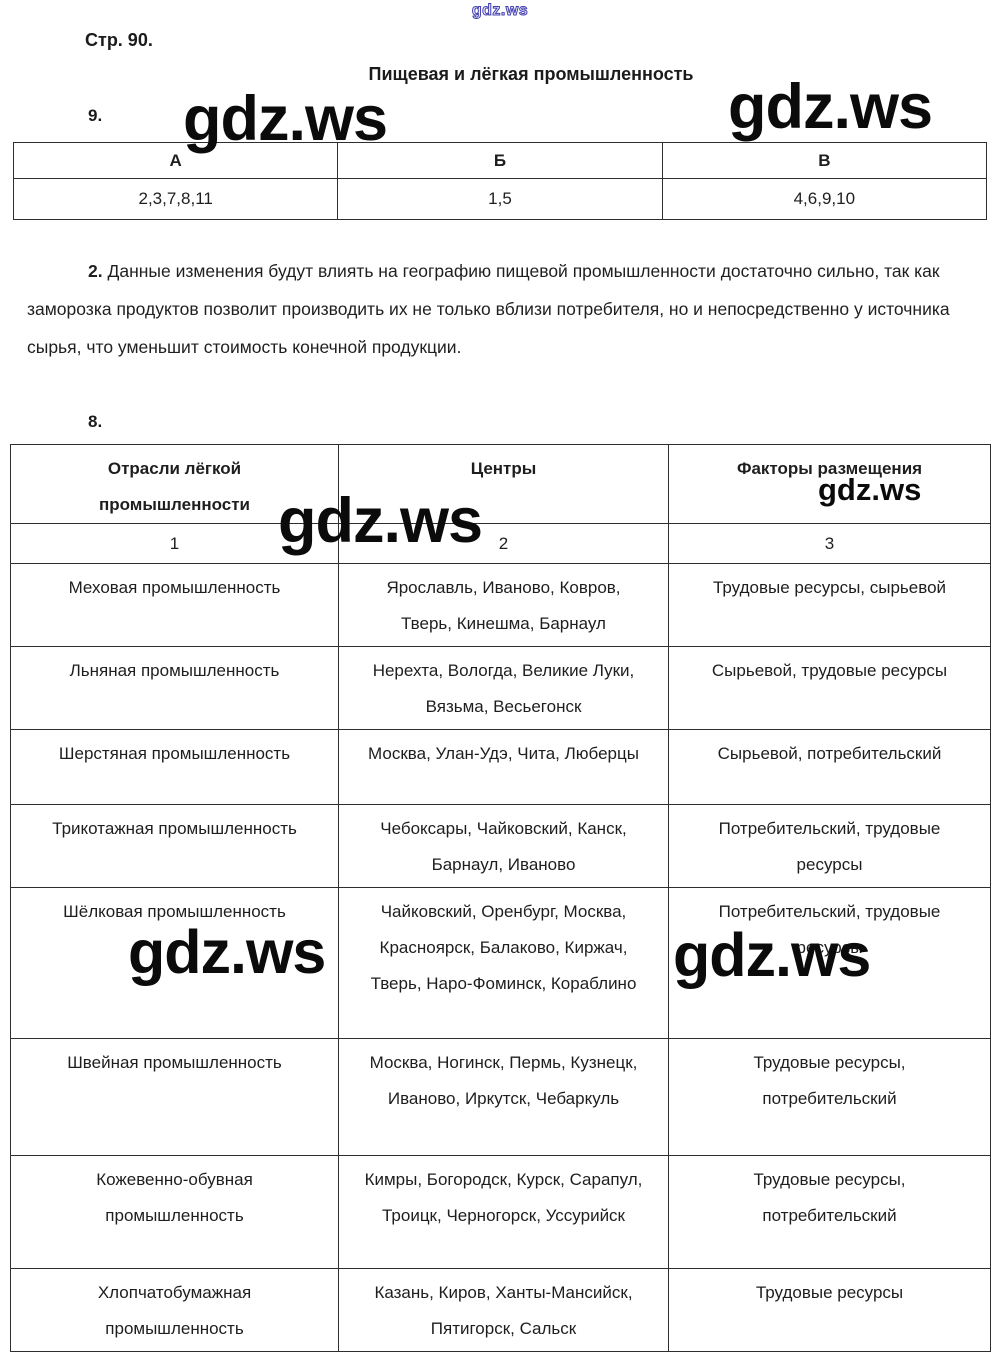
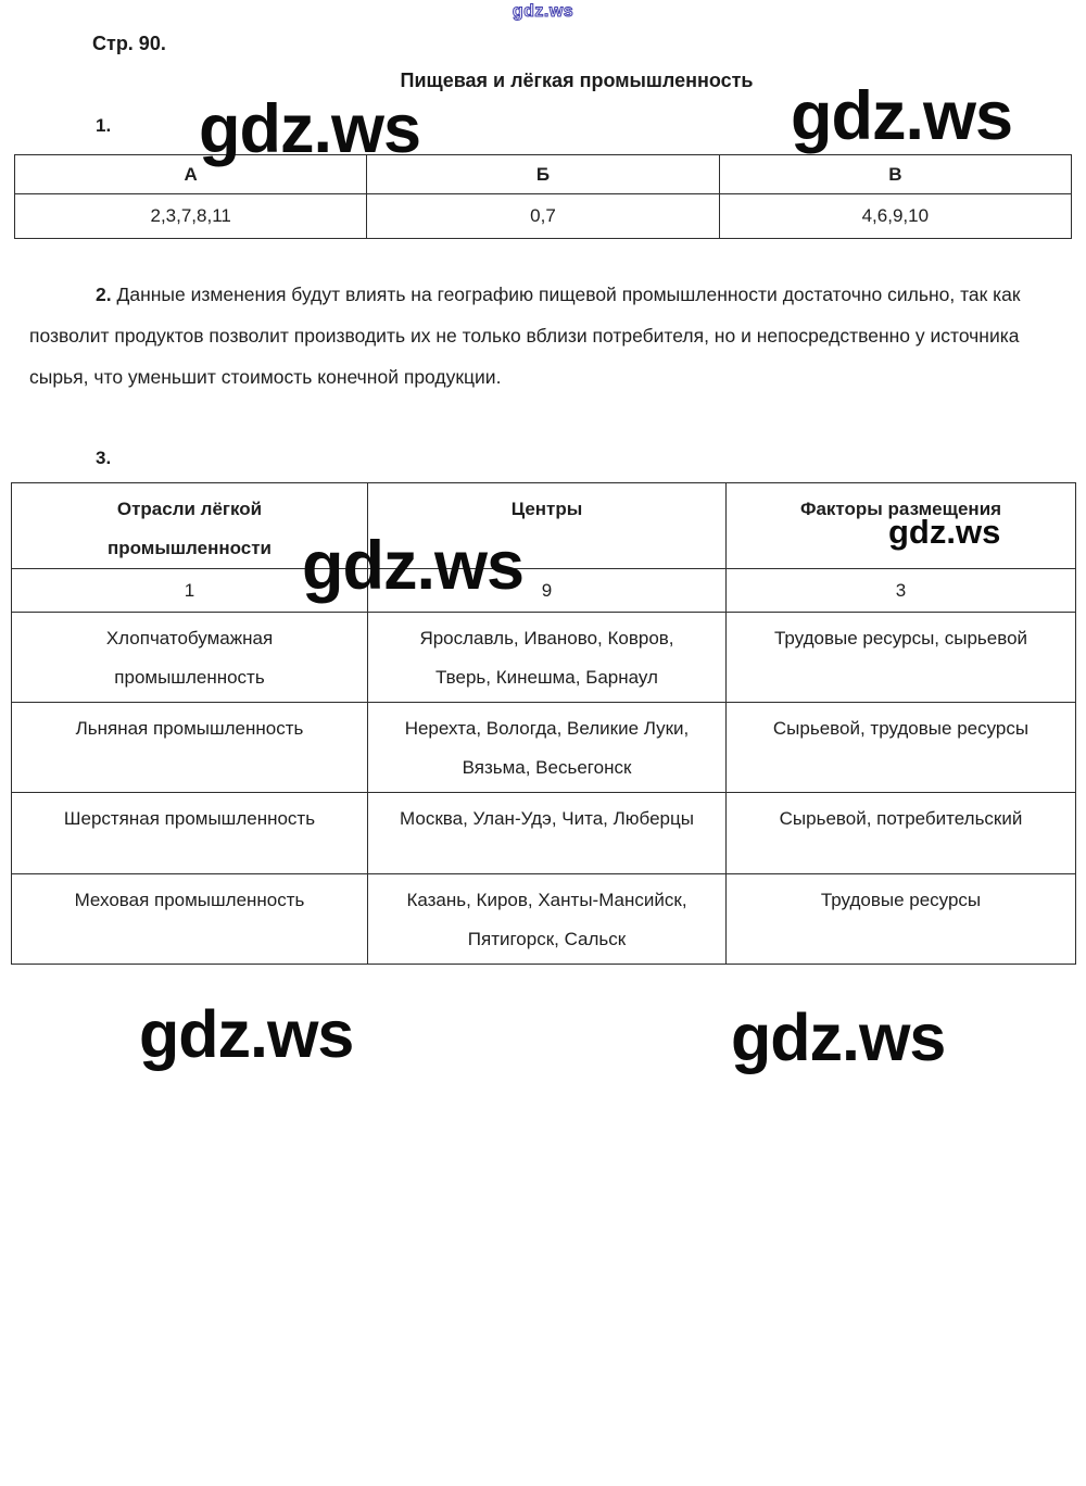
  gdz.ws
  Стр. 90.
  Пищевая и лёгкая промышленность
- 9.
+ 1.
  А	Б	В
- 2,3,7,8,11	1,5	4,6,9,10
+ 2,3,7,8,11	0,7	4,6,9,10
- 2. Данные изменения будут влиять на географию пищевой промышленности достаточно сильно, так как заморозка продуктов позволит производить их не только вблизи потребителя, но и непосредственно у источника сырья, что уменьшит стоимость конечной продукции.
+ 2. Данные изменения будут влиять на географию пищевой промышленности достаточно сильно, так как позволит продуктов позволит производить их не только вблизи потребителя, но и непосредственно у источника сырья, что уменьшит стоимость конечной продукции.
- 8.
+ 3.
  Отрасли лёгкой промышленности	Центры	Факторы размещения
- 1	2	3
+ 1	9	3
- Меховая промышленность	Ярославль, Иваново, Ковров, Тверь, Кинешма, Барнаул	Трудовые ресурсы, сырьевой
+ Хлопчатобумажная промышленность	Ярославль, Иваново, Ковров, Тверь, Кинешма, Барнаул	Трудовые ресурсы, сырьевой
  Льняная промышленность	Нерехта, Вологда, Великие Луки, Вязьма, Весьегонск	Сырьевой, трудовые ресурсы
  Шерстяная промышленность	Москва, Улан-Удэ, Чита, Люберцы	Сырьевой, потребительский
- Трикотажная промышленность	Чебоксары, Чайковский, Канск, Барнаул, Иваново	Потребительский, трудовые ресурсы
- Шёлковая промышленность	Чайковский, Оренбург, Москва, Красноярск, Балаково, Киржач, Тверь, Наро-Фоминск, Кораблино	Потребительский, трудовые ресурсы
- Швейная промышленность	Москва, Ногинск, Пермь, Кузнецк, Иваново, Иркутск, Чебаркуль	Трудовые ресурсы, потребительский
- Кожевенно-обувная промышленность	Кимры, Богородск, Курск, Сарапул, Троицк, Черногорск, Уссурийск	Трудовые ресурсы, потребительский
- Хлопчатобумажная промышленность	Казань, Киров, Ханты-Мансийск, Пятигорск, Сальск	Трудовые ресурсы
+ Меховая промышленность	Казань, Киров, Ханты-Мансийск, Пятигорск, Сальск	Трудовые ресурсы
  gdz.ws
  gdz.ws
  gdz.ws
  gdz.ws
  gdz.ws
  gdz.ws
